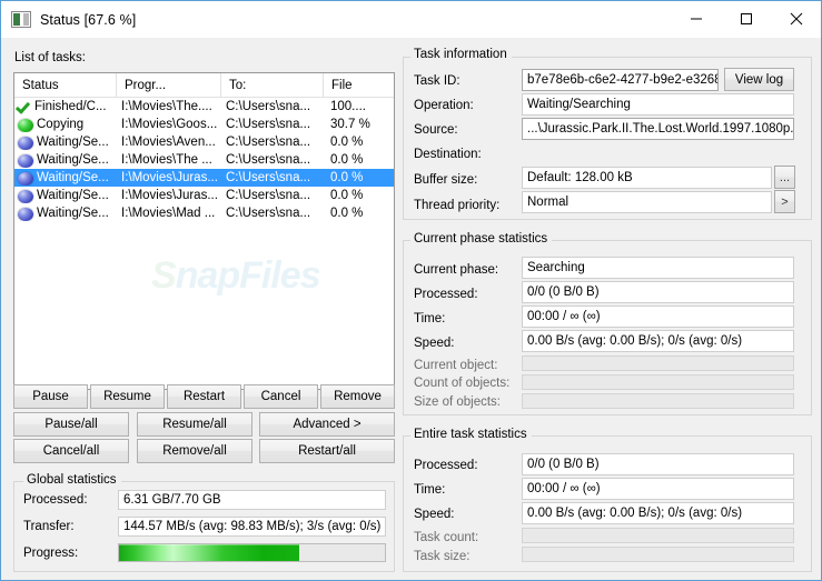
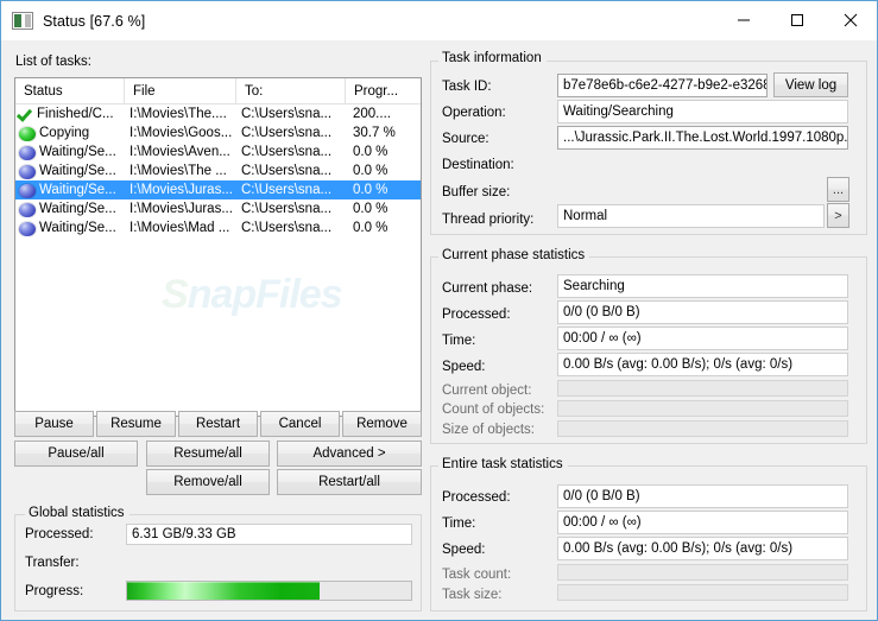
  Status [67.6 %]
  List of tasks:
  Status
- Progr...
+ File
  To:
- File
+ Progr...
  Finished/C...
  I:\Movies\The....
  C:\Users\sna...
- 100....
+ 200....
  Copying
  I:\Movies\Goos...
  C:\Users\sna...
  30.7 %
  Waiting/Se...
  I:\Movies\Aven...
  C:\Users\sna...
  0.0 %
  Waiting/Se...
  I:\Movies\The ...
  C:\Users\sna...
  0.0 %
  Waiting/Se...
  I:\Movies\Juras...
  C:\Users\sna...
  0.0 %
  Waiting/Se...
  I:\Movies\Juras...
  C:\Users\sna...
  0.0 %
  Waiting/Se...
  I:\Movies\Mad ...
  C:\Users\sna...
  0.0 %
  Pause
  Resume
  Restart
  Cancel
  Remove
  Pause/all
  Resume/all
  Advanced >
- Cancel/all
  Remove/all
  Restart/all
  Global statistics
  Processed:
- 6.31 GB/7.70 GB
+ 6.31 GB/9.33 GB
  Transfer:
- 144.57 MB/s (avg: 98.83 MB/s); 3/s (avg: 0/s)
  Progress:
  Task information
  Task ID:
  b7e78e6b-c6e2-4277-b9e2-e3268
  View log
  Operation:
  Waiting/Searching
  Source:
  ...\Jurassic.Park.II.The.Lost.World.1997.1080p.
  Destination:
  Buffer size:
- Default: 128.00 kB
  ...
  Thread priority:
  Normal
  >
  Current phase statistics
  Current phase:
  Searching
  Processed:
  0/0 (0 B/0 B)
  Time:
  00:00 / ∞ (∞)
  Speed:
  0.00 B/s (avg: 0.00 B/s); 0/s (avg: 0/s)
  Current object:
  Count of objects:
  Size of objects:
  Entire task statistics
  Processed:
  0/0 (0 B/0 B)
  Time:
  00:00 / ∞ (∞)
  Speed:
  0.00 B/s (avg: 0.00 B/s); 0/s (avg: 0/s)
  Task count:
  Task size:
